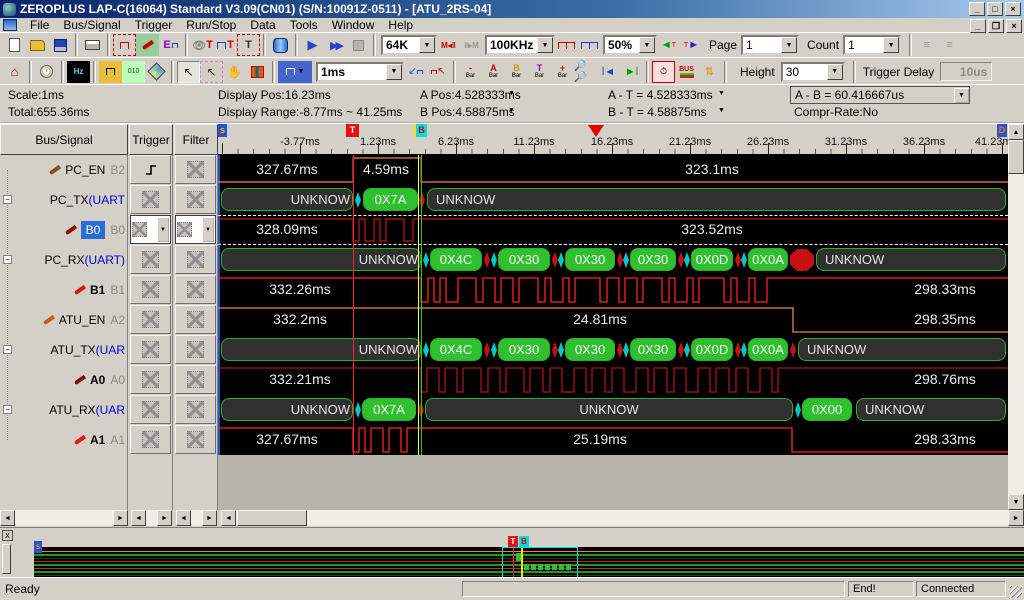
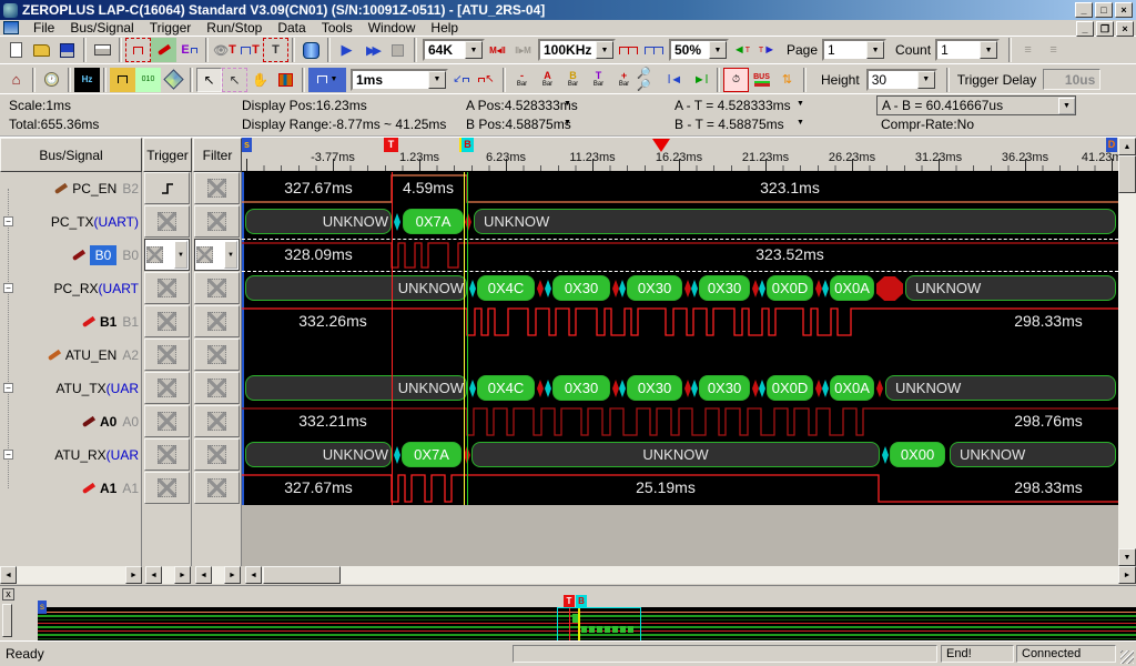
  ZEROPLUS LAP-C(16064) Standard V3.09(CN01) (S/N:10091Z-0511) - [ATU_2RS-04]
  _
  □
  ×
  File
  Bus/Signal
  Trigger
  Run/Stop
  Data
  Tools
  Window
  Help
  _
  ❐
  ×
  E
  👁
  T
  T
  T
  ▶
  ▶▶
  64K
  M◂‖
  ‖▸M
  100KHz
  50%
  ◄
  ►
  Page
  1
  Count
  1
  ≡
  ≡
  ⌂
  🕐
  Hz
  ↖
  ↖
  ✋
  1ms
  ↙
  ↖
  -
  A
  B
  T
  +
  🔎🔎
  l◄
  ►l
  ⏱
  ⇅
  Height
  30
  Trigger Delay
  10us
  Scale:1ms
  Total:655.36ms
  Display Pos:16.23ms
  Display Range:-8.77ms ~ 41.25ms
  A Pos:4.528333ms
  B Pos:4.58875ms
  A - T = 4.528333ms
  B - T = 4.58875ms
  A - B = 60.416667us
  Compr-Rate:No
  Bus/Signal
  Trigger
  Filter
  PC_EN
  B2
  −
  PC_TX
- (UART
+ (UART)
  B0
  B0
  −
  PC_RX
- (UART)
+ (UART
  B1
  B1
  ATU_EN
  A2
  −
  ATU_TX
  (UAR
  A0
  A0
  −
  ATU_RX
  (UAR
  A1
  A1
  -3.77ms
  1.23ms
  6.23ms
  11.23ms
  16.23ms
  21.23ms
  26.23ms
  31.23ms
  36.23ms
  41.23m
  s
  T
  B
  D
  327.67ms
  4.59ms
  323.1ms
  UNKNOW
  0X7A
  UNKNOW
  328.09ms
  323.52ms
  UNKNOW
  0X4C
  0X30
  0X30
  0X30
  0X0D
  0X0A
  UNKNOW
  332.26ms
  298.33ms
- 332.2ms
- 24.81ms
- 298.35ms
  UNKNOW
  0X4C
  0X30
  0X30
  0X30
  0X0D
  0X0A
  UNKNOW
  332.21ms
  298.76ms
  UNKNOW
  0X7A
  UNKNOW
  0X00
  UNKNOW
  327.67ms
  25.19ms
  298.33ms
  x
  s
  T
  B
  Ready
  End!
  Connected
